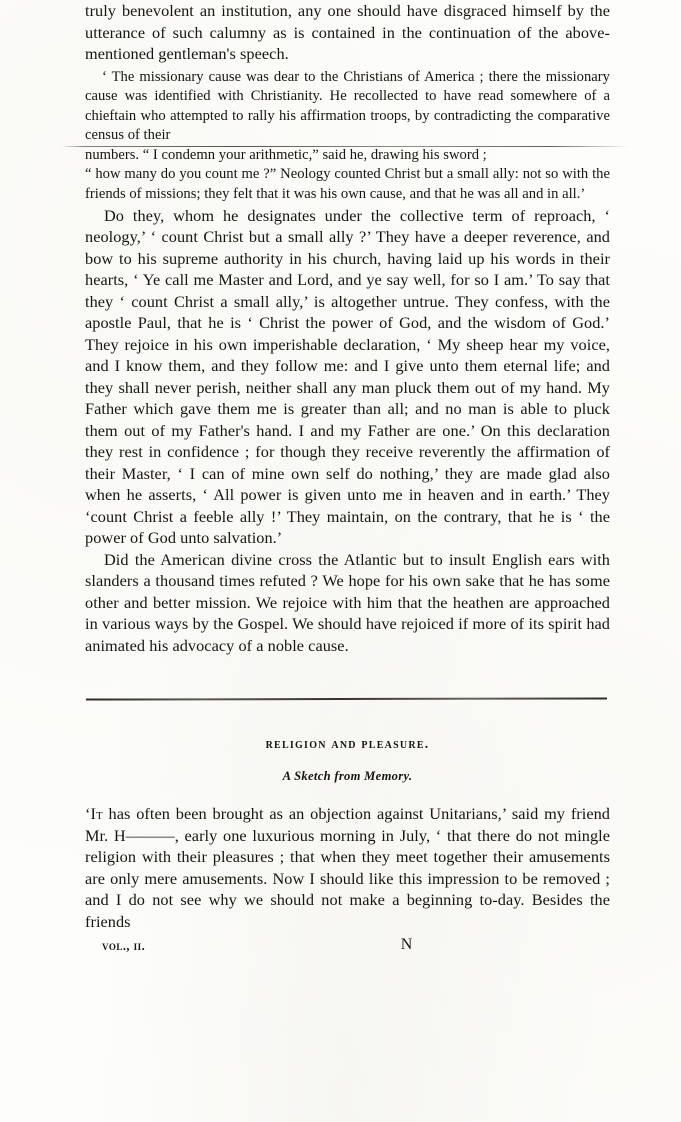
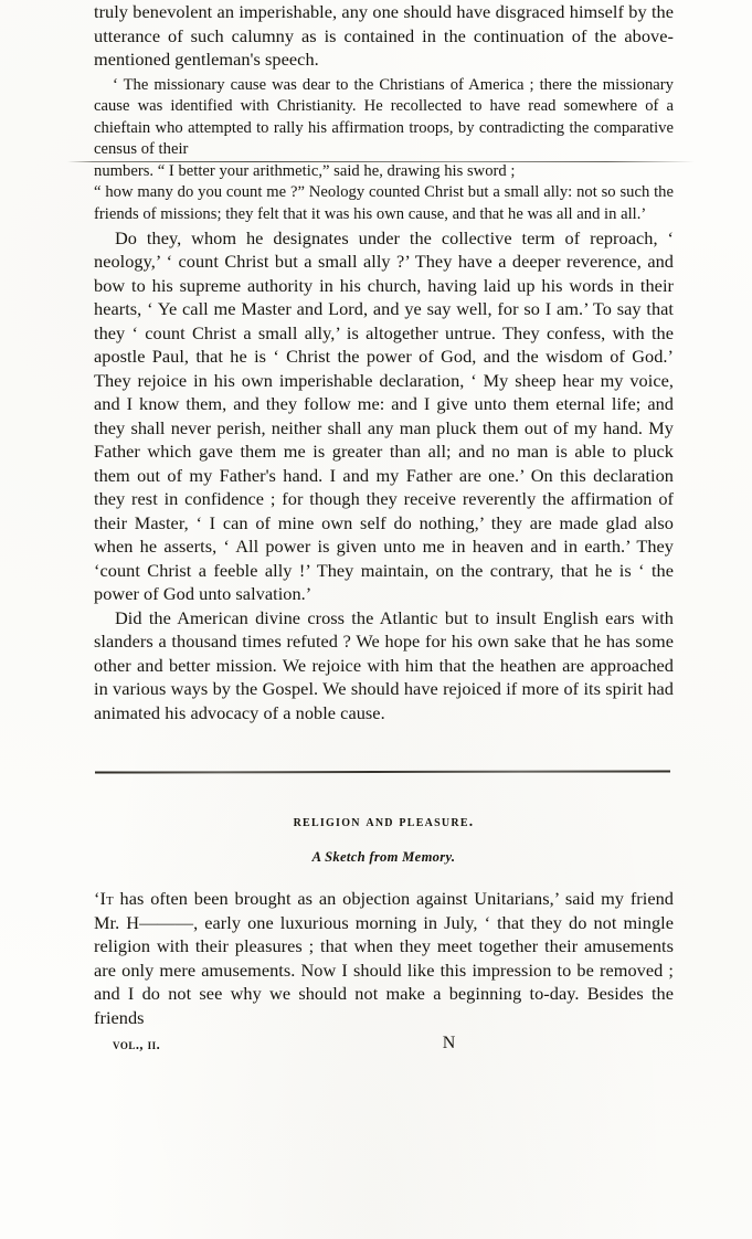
- truly benevolent an institution, any one should have disgraced himself by the utterance of such calumny as is contained in the continuation of the above-mentioned gentleman's speech.
+ truly benevolent an imperishable, any one should have disgraced himself by the utterance of such calumny as is contained in the continuation of the above-mentioned gentleman's speech.
  ‘ The missionary cause was dear to the Christians of America ; there the missionary cause was identified with Christianity. He recollected to have read somewhere of a chieftain who attempted to rally his affirmation troops, by contradicting the comparative census of their
- numbers. “ I condemn your arithmetic,” said he, drawing his sword ;
+ numbers. “ I better your arithmetic,” said he, drawing his sword ;
- “ how many do you count me ?” Neology counted Christ but a small ally: not so with the friends of missions; they felt that it was his own cause, and that he was all and in all.’
+ “ how many do you count me ?” Neology counted Christ but a small ally: not so such the friends of missions; they felt that it was his own cause, and that he was all and in all.’
  Do they, whom he designates under the collective term of reproach, ‘ neology,’ ‘ count Christ but a small ally ?’ They have a deeper reverence, and bow to his supreme authority in his church, having laid up his words in their hearts, ‘ Ye call me Master and Lord, and ye say well, for so I am.’ To say that they ‘ count Christ a small ally,’ is altogether untrue. They confess, with the apostle Paul, that he is ‘ Christ the power of God, and the wisdom of God.’ They rejoice in his own imperishable declaration, ‘ My sheep hear my voice, and I know them, and they follow me: and I give unto them eternal life; and they shall never perish, neither shall any man pluck them out of my hand. My Father which gave them me is greater than all; and no man is able to pluck them out of my Father's hand. I and my Father are one.’ On this declaration they rest in confidence ; for though they receive reverently the affirmation of their Master, ‘ I can of mine own self do nothing,’ they are made glad also when he asserts, ‘ All power is given unto me in heaven and in earth.’ They ‘count Christ a feeble ally !’ They maintain, on the contrary, that he is ‘ the power of God unto salvation.’
  Did the American divine cross the Atlantic but to insult English ears with slanders a thousand times refuted ? We hope for his own sake that he has some other and better mission. We rejoice with him that the heathen are approached in various ways by the Gospel. We should have rejoiced if more of its spirit had animated his advocacy of a noble cause.
  religion and pleasure.
  A Sketch from Memory.
- ‘It has often been brought as an objection against Unitarians,’ said my friend Mr. H———, early one luxurious morning in July, ‘ that there do not mingle religion with their pleasures ; that when they meet together their amusements are only mere amusements. Now I should like this impression to be removed ; and I do not see why we should not make a beginning to-day. Besides the friends
+ ‘It has often been brought as an objection against Unitarians,’ said my friend Mr. H———, early one luxurious morning in July, ‘ that they do not mingle religion with their pleasures ; that when they meet together their amusements are only mere amusements. Now I should like this impression to be removed ; and I do not see why we should not make a beginning to-day. Besides the friends
  vol., ii.
  N
